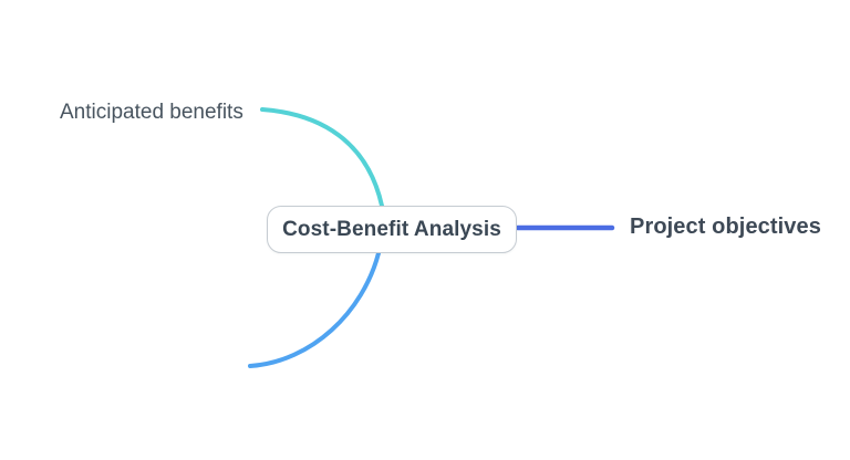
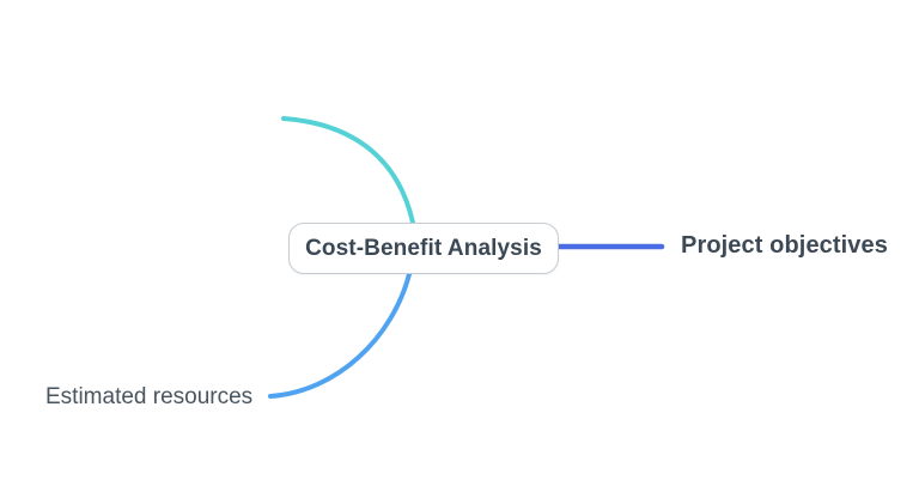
  Cost-Benefit Analysis
- Anticipated benefits
  Project objectives
+ Estimated resources
